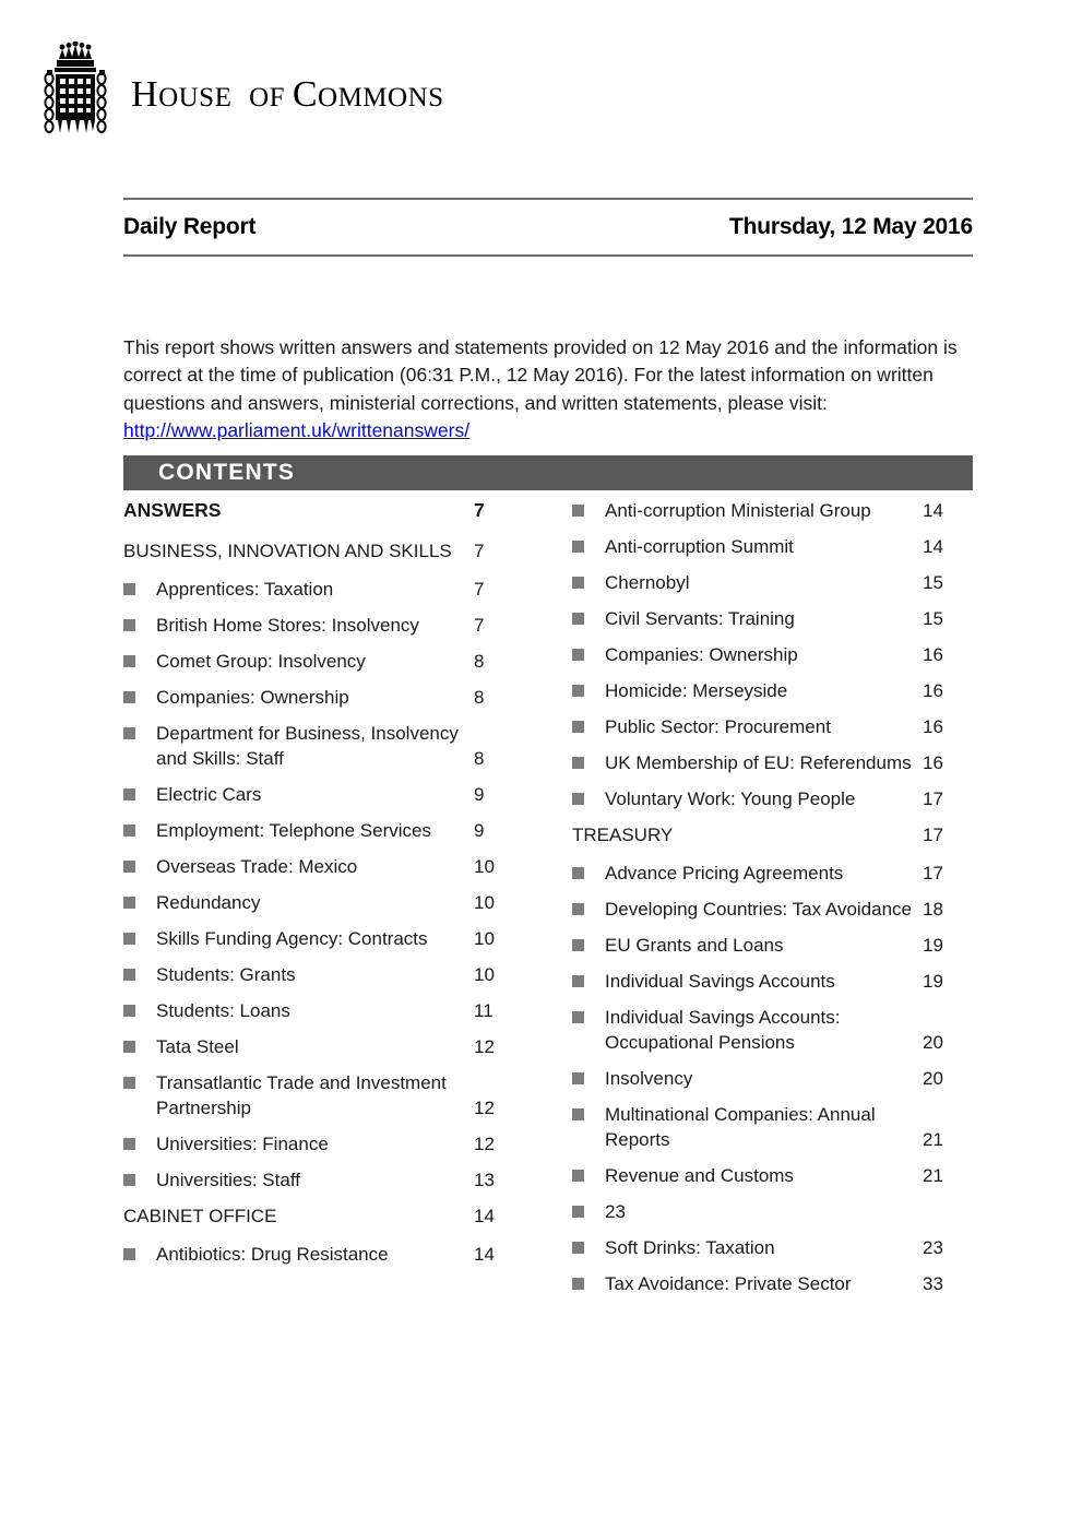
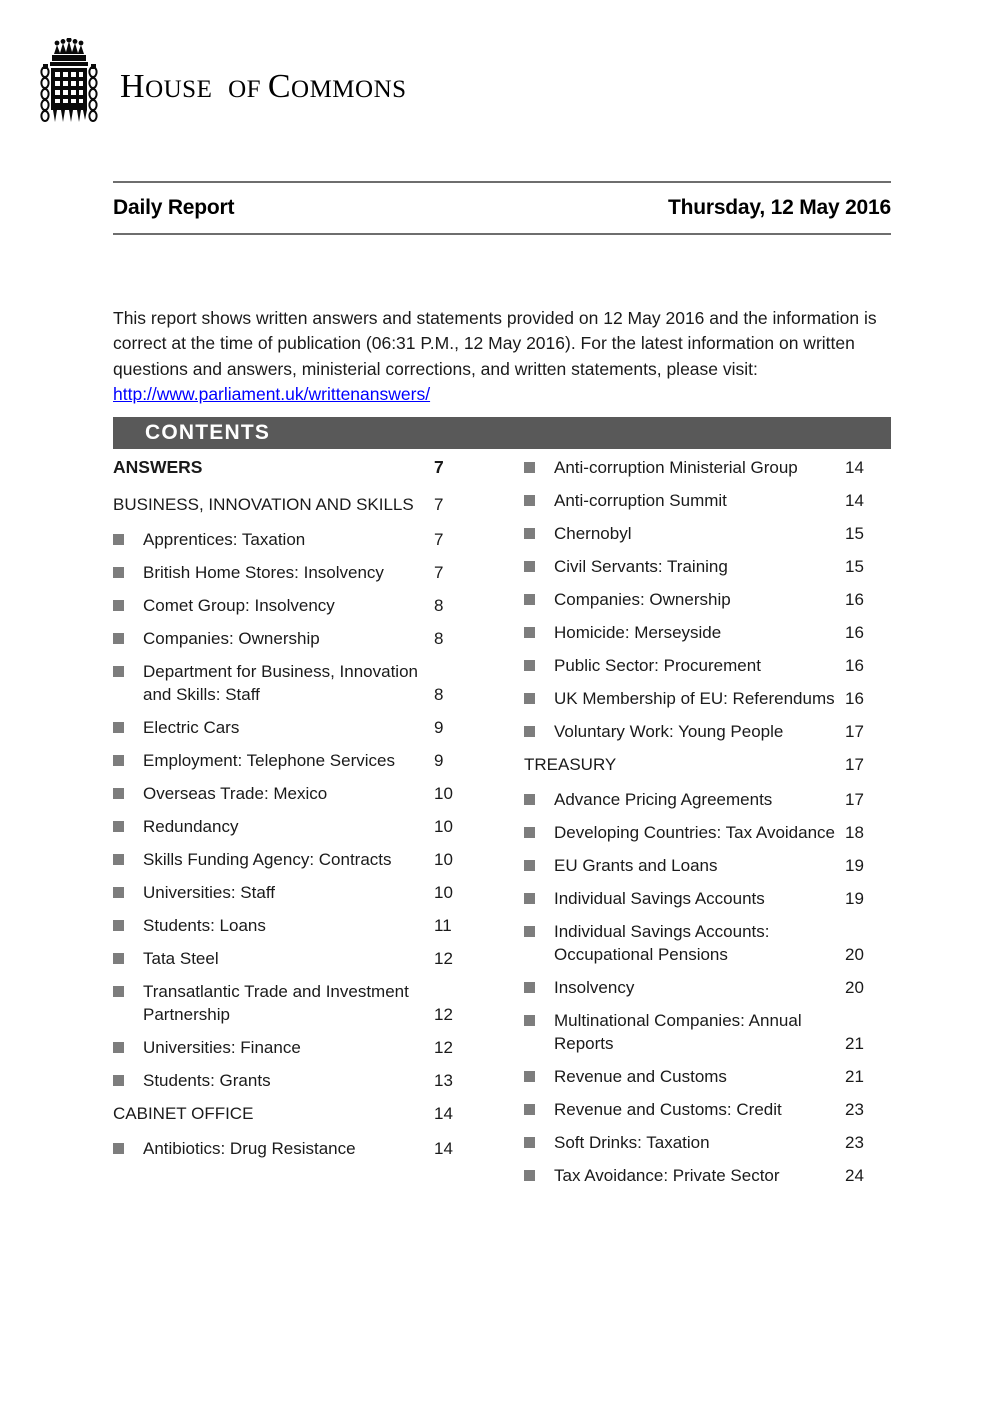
  HOUSE OF COMMONS
  Daily Report
  Thursday, 12 May 2016
  This report shows written answers and statements provided on 12 May 2016 and the information is correct at the time of publication (06:31 P.M., 12 May 2016). For the latest information on written questions and answers, ministerial corrections, and written statements, please visit: http://www.parliament.uk/writtenanswers/
  CONTENTS
  ANSWERS
  7
  BUSINESS, INNOVATION AND SKILLS
  7
  Apprentices: Taxation
  7
  British Home Stores: Insolvency
  7
  Comet Group: Insolvency
  8
  Companies: Ownership
  8
- Department for Business, Insolvency and Skills: Staff
+ Department for Business, Innovation and Skills: Staff
  8
  Electric Cars
  9
  Employment: Telephone Services
  9
  Overseas Trade: Mexico
  10
  Redundancy
  10
  Skills Funding Agency: Contracts
  10
- Students: Grants
+ Universities: Staff
  10
  Students: Loans
  11
  Tata Steel
  12
  Transatlantic Trade and Investment Partnership
  12
  Universities: Finance
  12
- Universities: Staff
+ Students: Grants
  13
  CABINET OFFICE
  14
  Antibiotics: Drug Resistance
  14
  Anti-corruption Ministerial Group
  14
  Anti-corruption Summit
  14
  Chernobyl
  15
  Civil Servants: Training
  15
  Companies: Ownership
  16
  Homicide: Merseyside
  16
  Public Sector: Procurement
  16
  UK Membership of EU: Referendums
  16
  Voluntary Work: Young People
  17
  TREASURY
  17
  Advance Pricing Agreements
  17
  Developing Countries: Tax Avoidance
  18
  EU Grants and Loans
  19
  Individual Savings Accounts
  19
  Individual Savings Accounts: Occupational Pensions
  20
  Insolvency
  20
  Multinational Companies: Annual Reports
  21
  Revenue and Customs
  21
+ Revenue and Customs: Credit
  23
  Soft Drinks: Taxation
  23
  Tax Avoidance: Private Sector
- 33
+ 24
